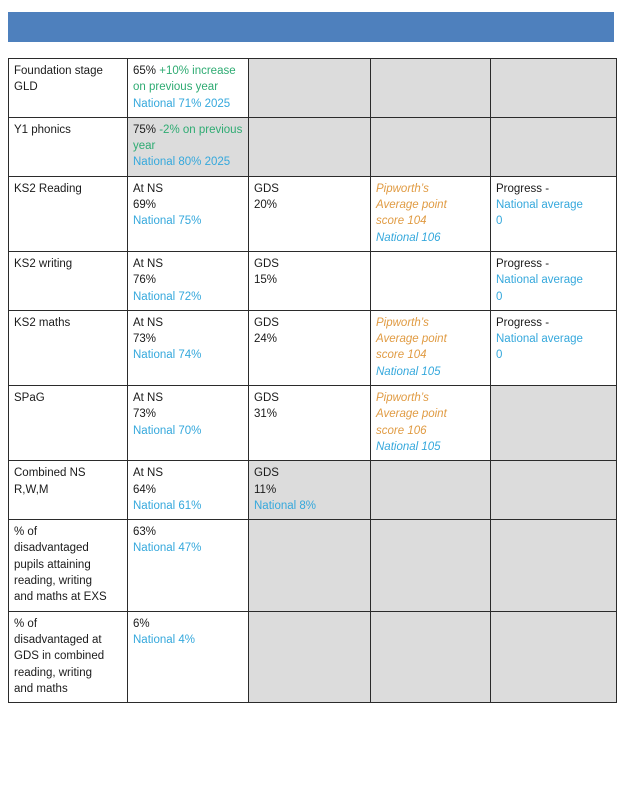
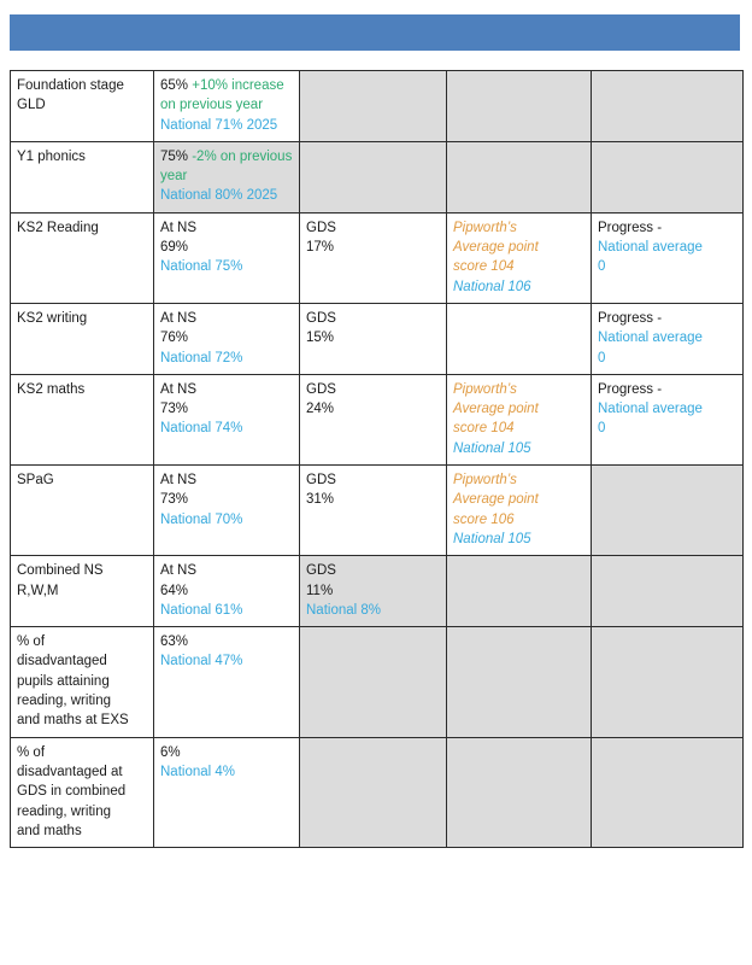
  Foundation stageGLD	65% +10% increase on previous yearNational 71% 2025
  Y1 phonics	75% -2% on previous yearNational 80% 2025
- KS2 Reading	At NS69%National 75%	GDS20%	Pipworth’sAverage pointscore 104National 106	Progress -National average0
+ KS2 Reading	At NS69%National 75%	GDS17%	Pipworth’sAverage pointscore 104National 106	Progress -National average0
  KS2 writing	At NS76%National 72%	GDS15%		Progress -National average0
  KS2 maths	At NS73%National 74%	GDS24%	Pipworth’sAverage pointscore 104National 105	Progress -National average0
  SPaG	At NS73%National 70%	GDS31%	Pipworth’sAverage pointscore 106National 105
  Combined NSR,W,M	At NS64%National 61%	GDS11%National 8%
  % ofdisadvantagedpupils attainingreading, writingand maths at EXS	63%National 47%
  % ofdisadvantaged atGDS in combinedreading, writingand maths	6%National 4%
